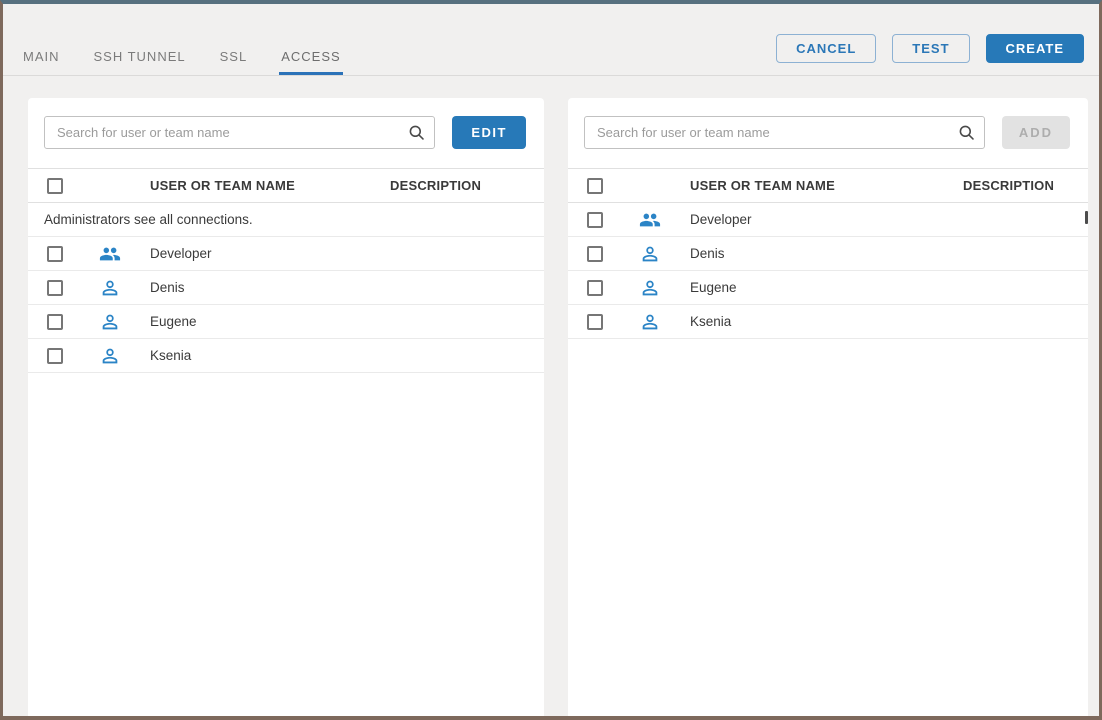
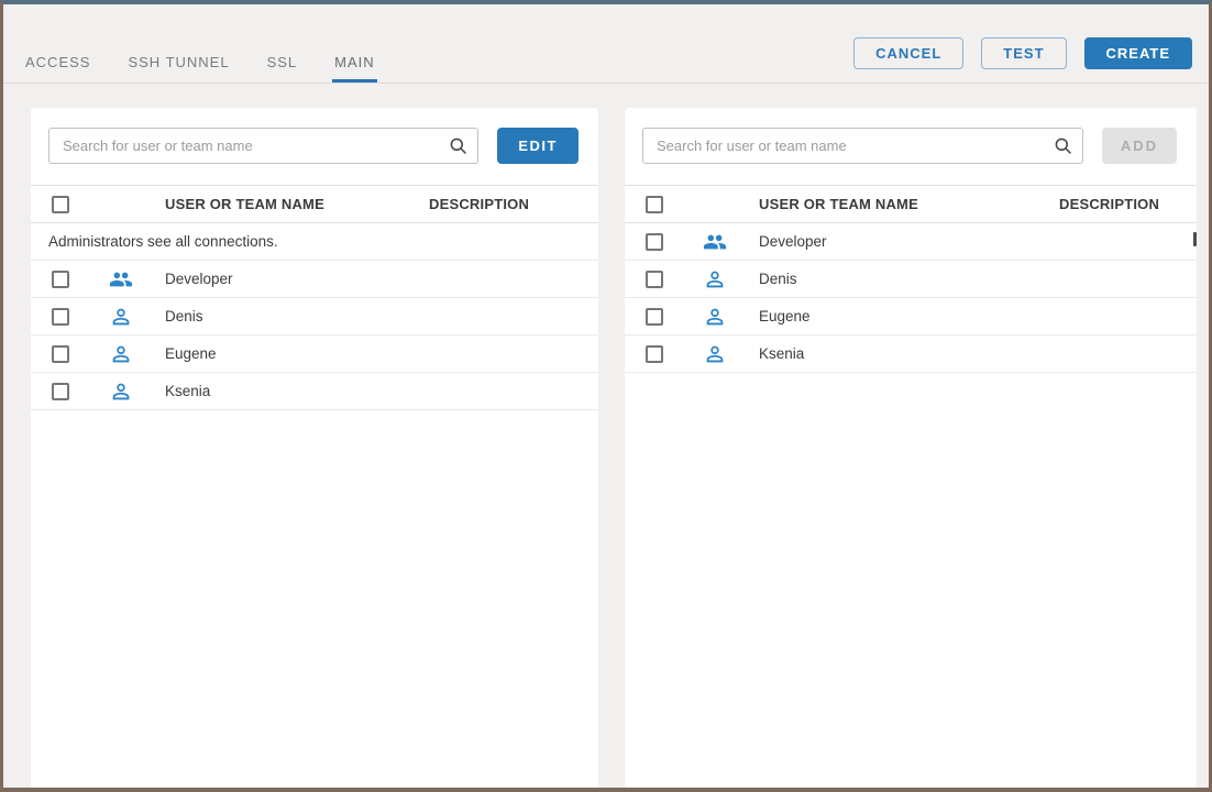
- MAIN
+ ACCESS
  SSH TUNNEL
  SSL
- ACCESS
+ MAIN
  CANCEL
  TEST
  CREATE
  Search for user or team name
  EDIT
  USER OR TEAM NAME
  DESCRIPTION
  Administrators see all connections.
  Developer
  Denis
  Eugene
  Ksenia
  Search for user or team name
  ADD
  USER OR TEAM NAME
  DESCRIPTION
  Developer
  Denis
  Eugene
  Ksenia
